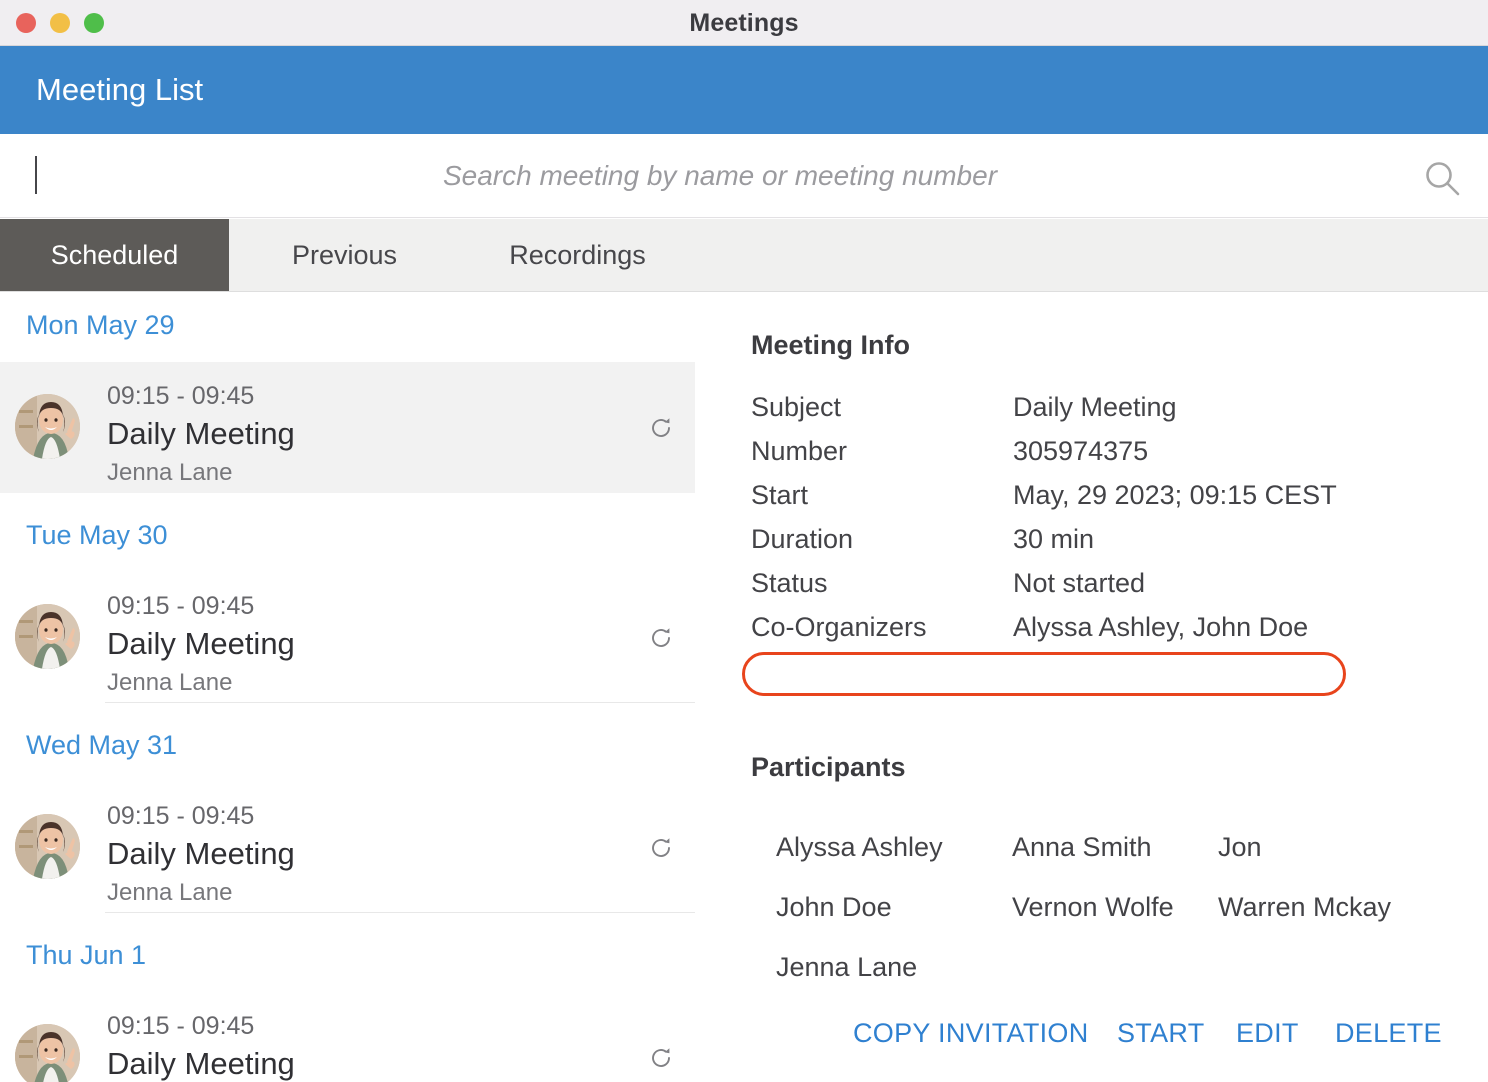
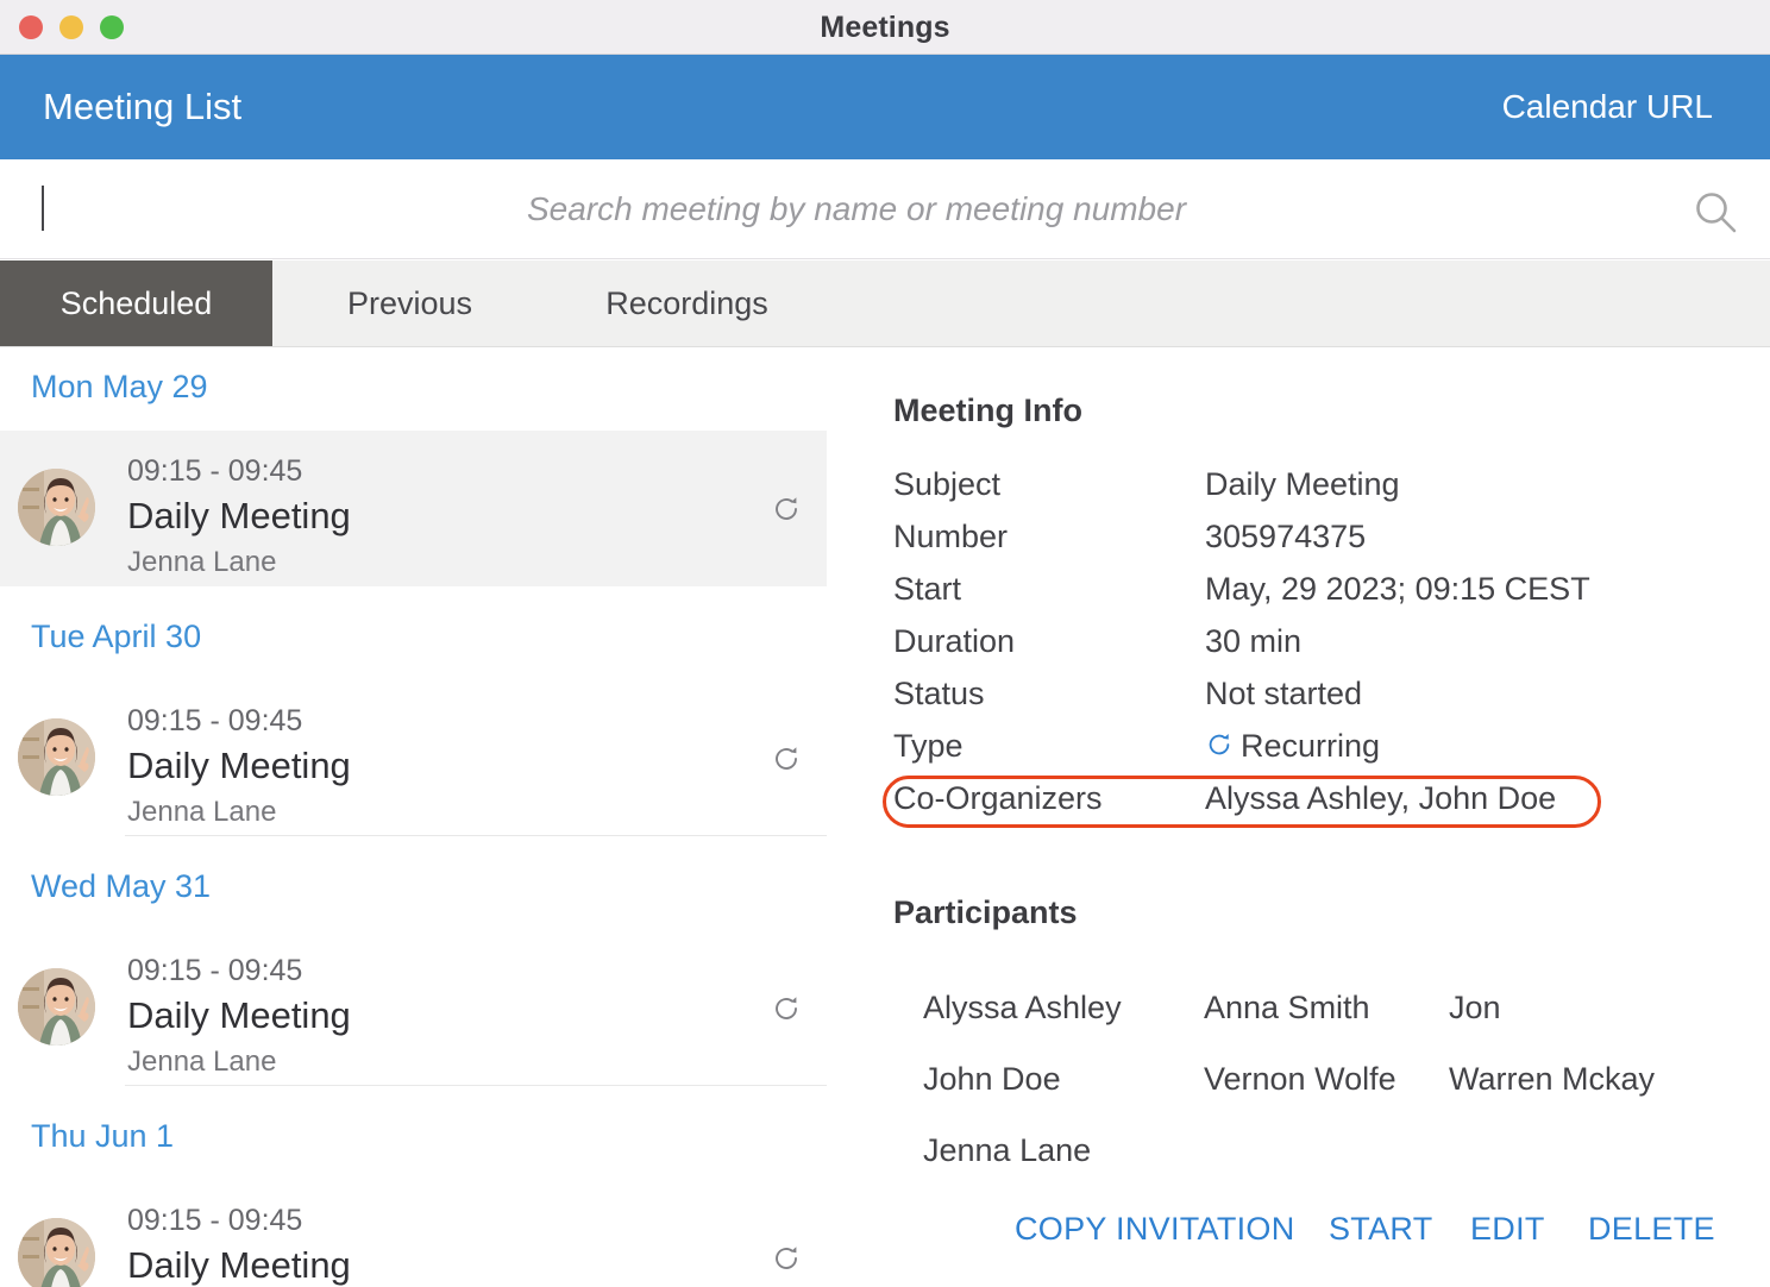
  Meetings
  Meeting List
+ Calendar URL
  Search meeting by name or meeting number
  Scheduled
  Previous
  Recordings
  Mon May 29
  09:15 - 09:45
  Daily Meeting
  Jenna Lane
- Tue May 30
+ Tue April 30
  09:15 - 09:45
  Daily Meeting
  Jenna Lane
  Wed May 31
  09:15 - 09:45
  Daily Meeting
  Jenna Lane
  Thu Jun 1
  09:15 - 09:45
  Daily Meeting
  Meeting Info
  Subject
  Daily Meeting
  Number
  305974375
  Start
  May, 29 2023; 09:15 CEST
  Duration
  30 min
  Status
  Not started
+ Type
+ Recurring
  Co-Organizers
  Alyssa Ashley, John Doe
  Participants
  Alyssa Ashley
  Anna Smith
  Jon
  John Doe
  Vernon Wolfe
  Warren Mckay
  Jenna Lane
  COPY INVITATION
  START
  EDIT
  DELETE
